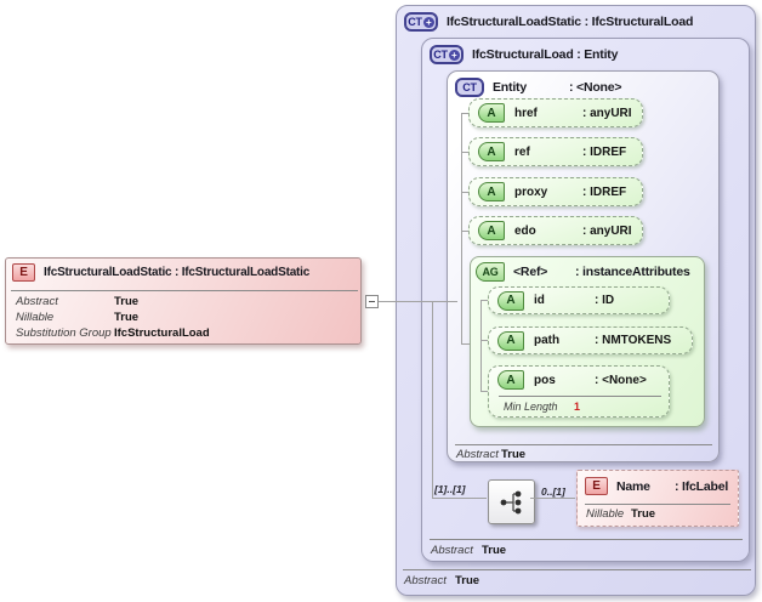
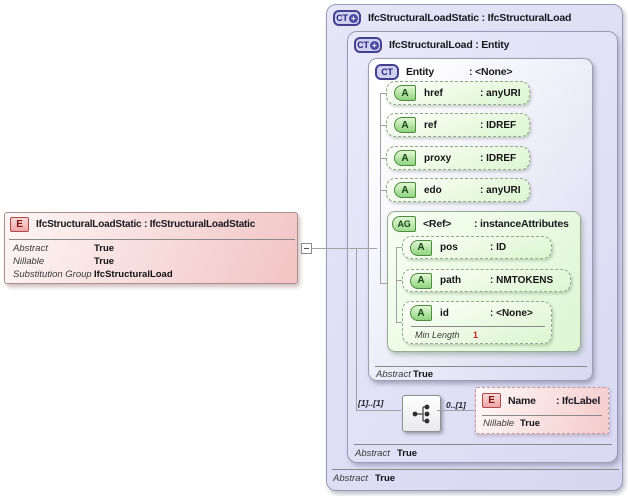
  CT
  +
  IfcStructuralLoadStatic : IfcStructuralLoad
  CT
  +
  IfcStructuralLoad : Entity
  CT
  Entity
  : <None>
  A
  href
  : anyURI
  A
  ref
  : IDREF
  A
  proxy
  : IDREF
  A
  edo
  : anyURI
  AG
  <Ref>
  : instanceAttributes
  A
- id
+ pos
  : ID
  A
  path
  : NMTOKENS
  A
- pos
+ id
  : <None>
  Min Length
  1
  Abstract
  True
  [1]..[1]
  0..[1]
  E
  Name
  : IfcLabel
  Nillable
  True
  Abstract
  True
  Abstract
  True
  E
  IfcStructuralLoadStatic : IfcStructuralLoadStatic
  Abstract
  True
  Nillable
  True
  Substitution Group
  IfcStructuralLoad
